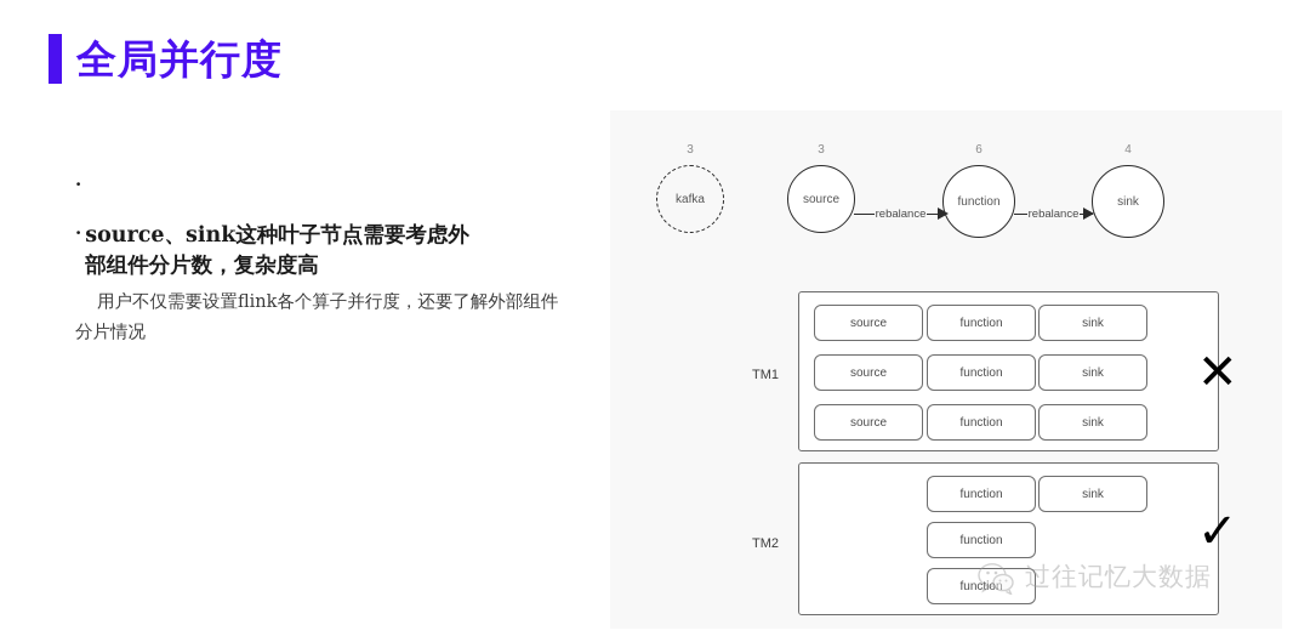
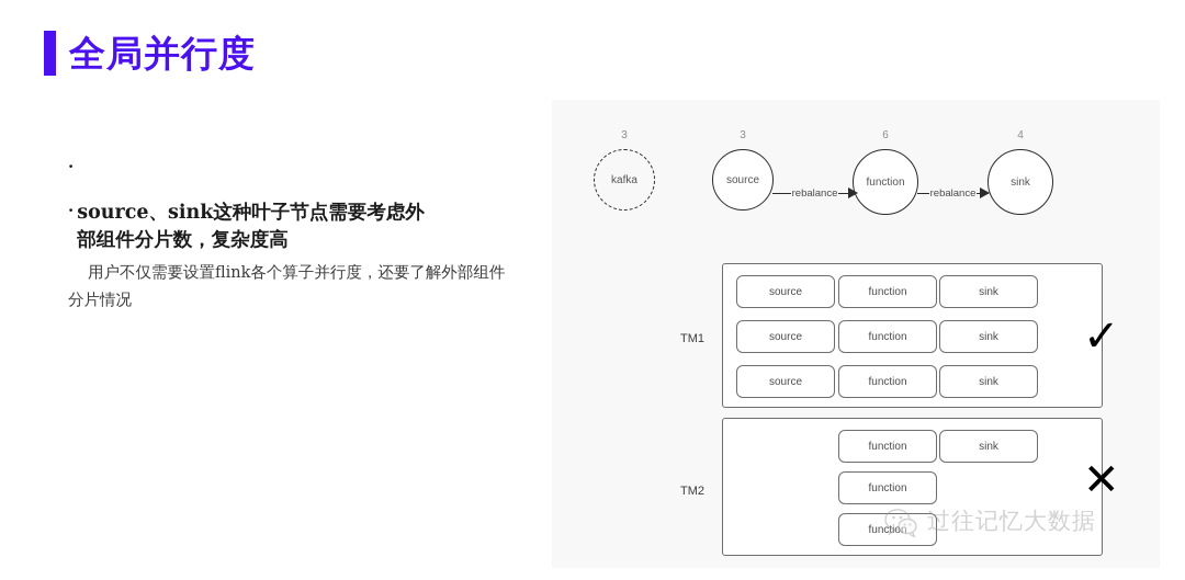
  全局并行度
  ·
  ·
  source、sink这种叶子节点需要考虑外部组件分片数，复杂度高
  用户不仅需要设置flink各个算子并行度，还要了解外部组件分片情况
  3
  kafka
  3
  source
  rebalance
  6
  function
  rebalance
  4
  sink
  TM1
  source
  function
  sink
  source
  function
  sink
  source
  function
  sink
- ✕
+ ✓
  TM2
  function
  sink
  function
  function
- ✓
+ ✕
  过往记忆大数据
